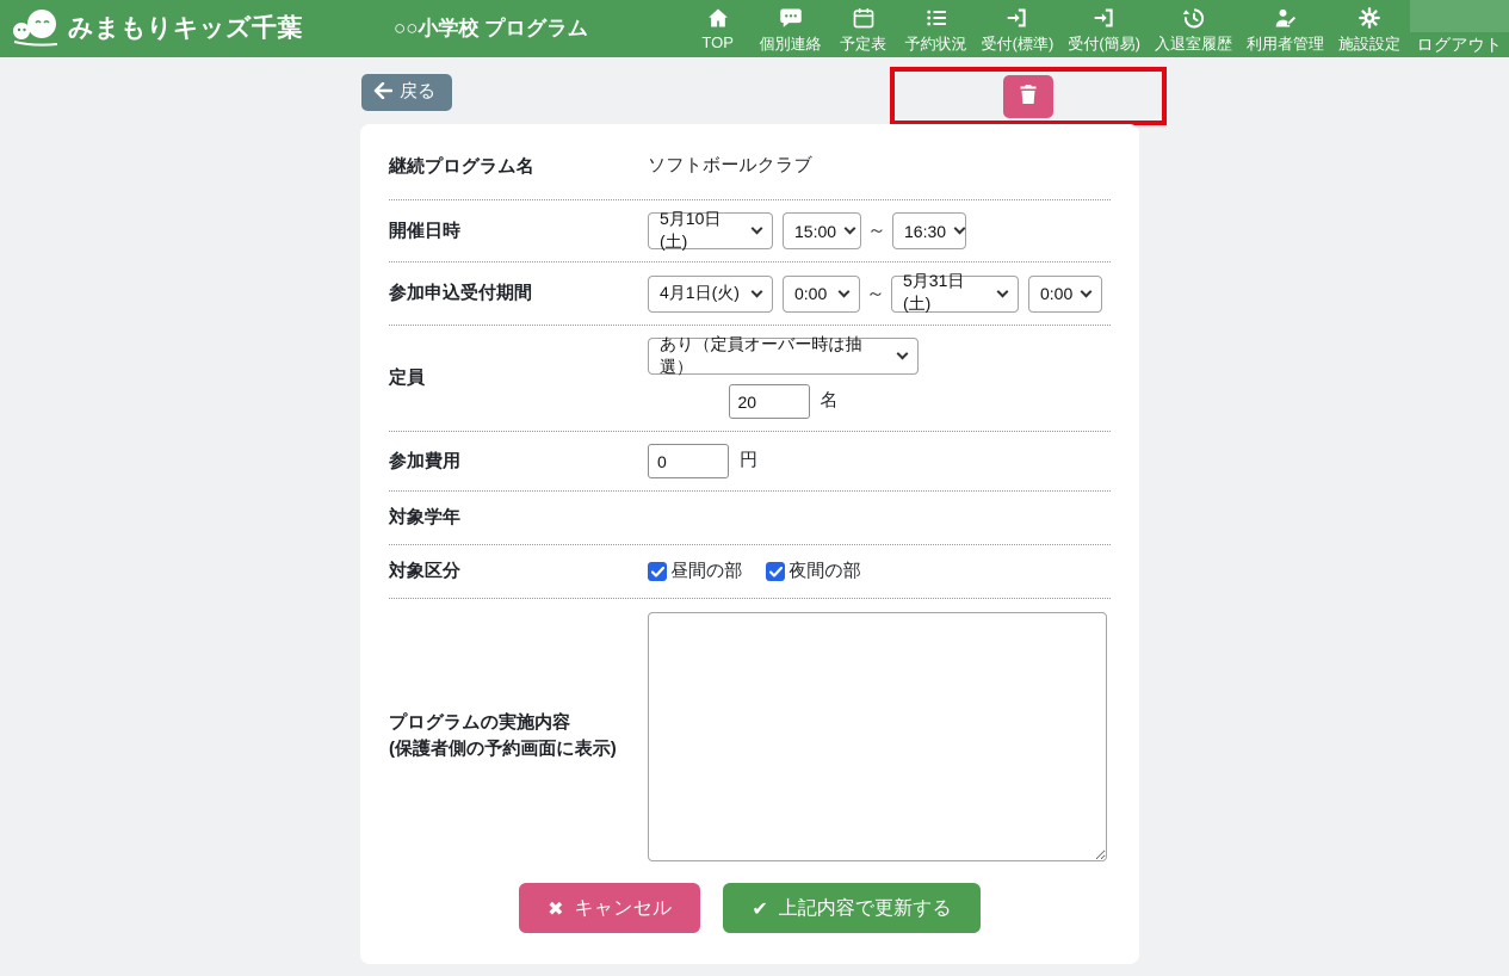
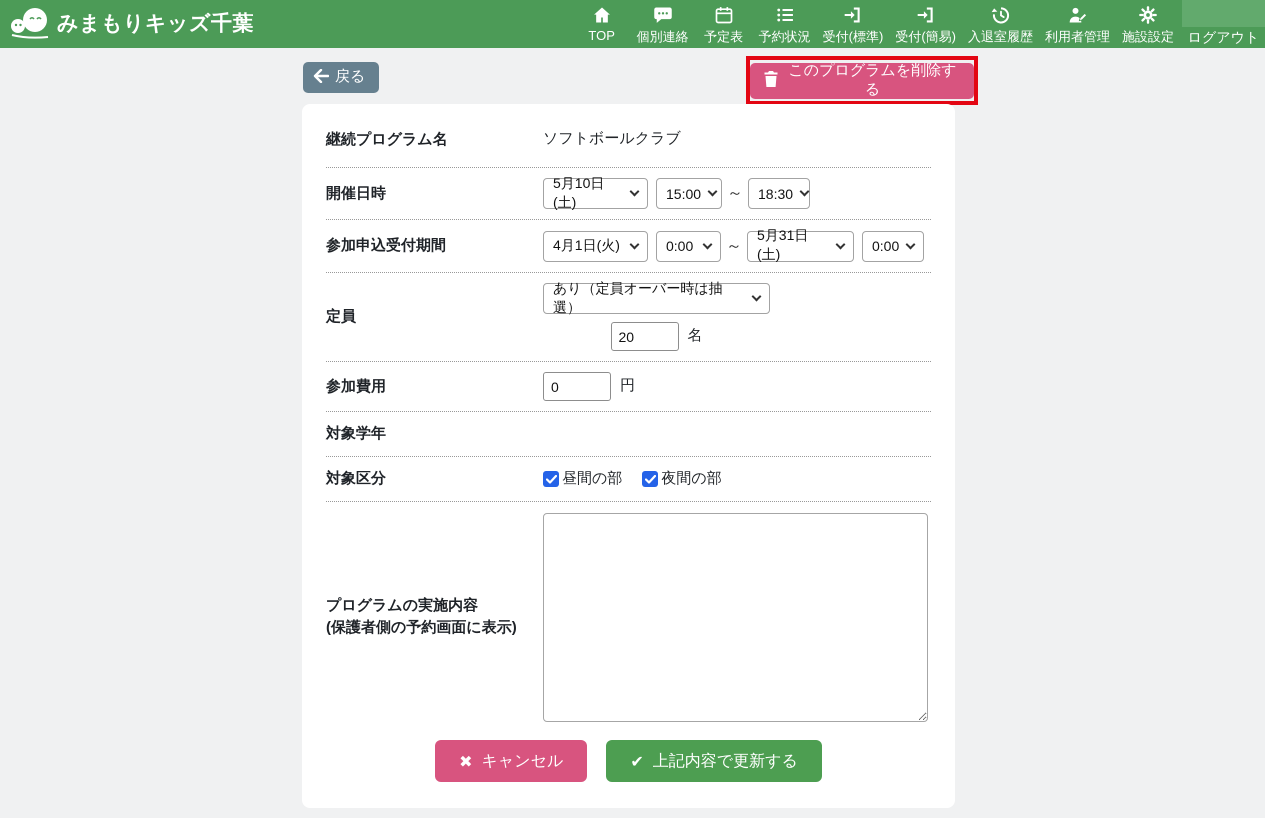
  みまもりキッズ千葉
- ○○小学校 プログラム
  TOP
  個別連絡
  予定表
  予約状況
  受付(標準)
  受付(簡易)
  入退室履歴
  利用者管理
  施設設定
  ログアウト
  戻る
+ このプログラムを削除する
  継続プログラム名
  ソフトボールクラブ
  開催日時
  5月10日(土)
  15:00
  ～
- 16:30
+ 18:30
  参加申込受付期間
  4月1日(火)
  0:00
  ～
  5月31日(土)
  0:00
  定員
  あり（定員オーバー時は抽選）
  20
  名
  参加費用
  0
  円
  対象学年
  対象区分
  昼間の部
  夜間の部
  プログラムの実施内容
  (保護者側の予約画面に表示)
  ✖
  キャンセル
  ✔
  上記内容で更新する
